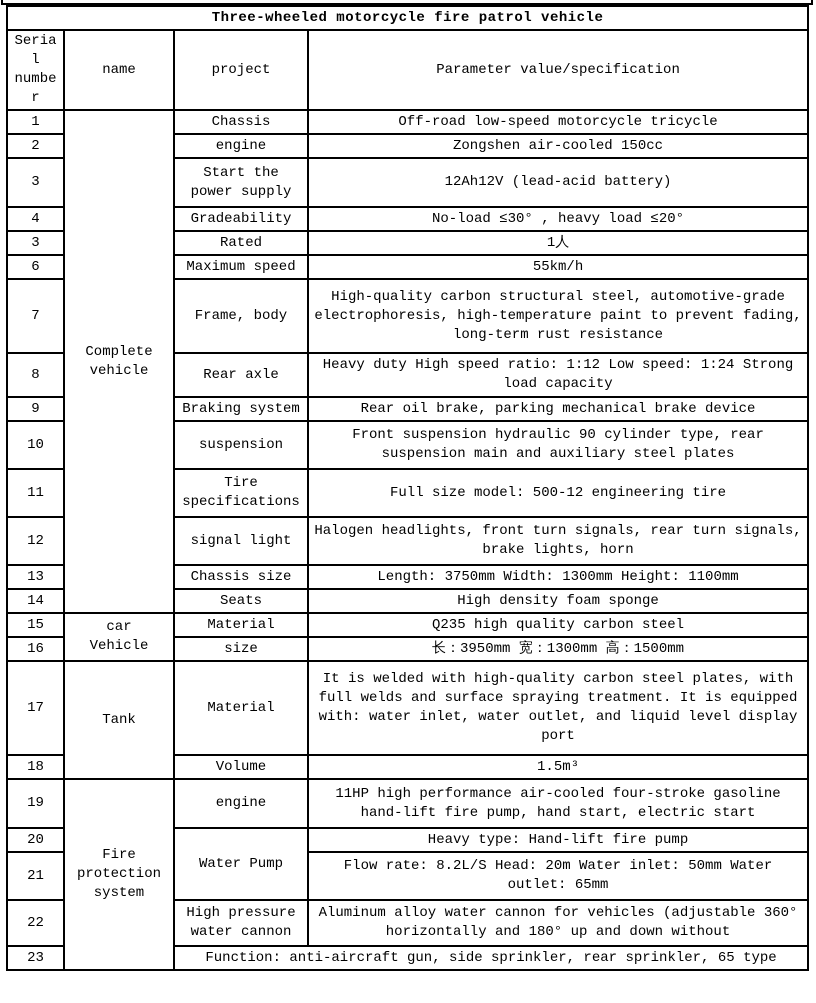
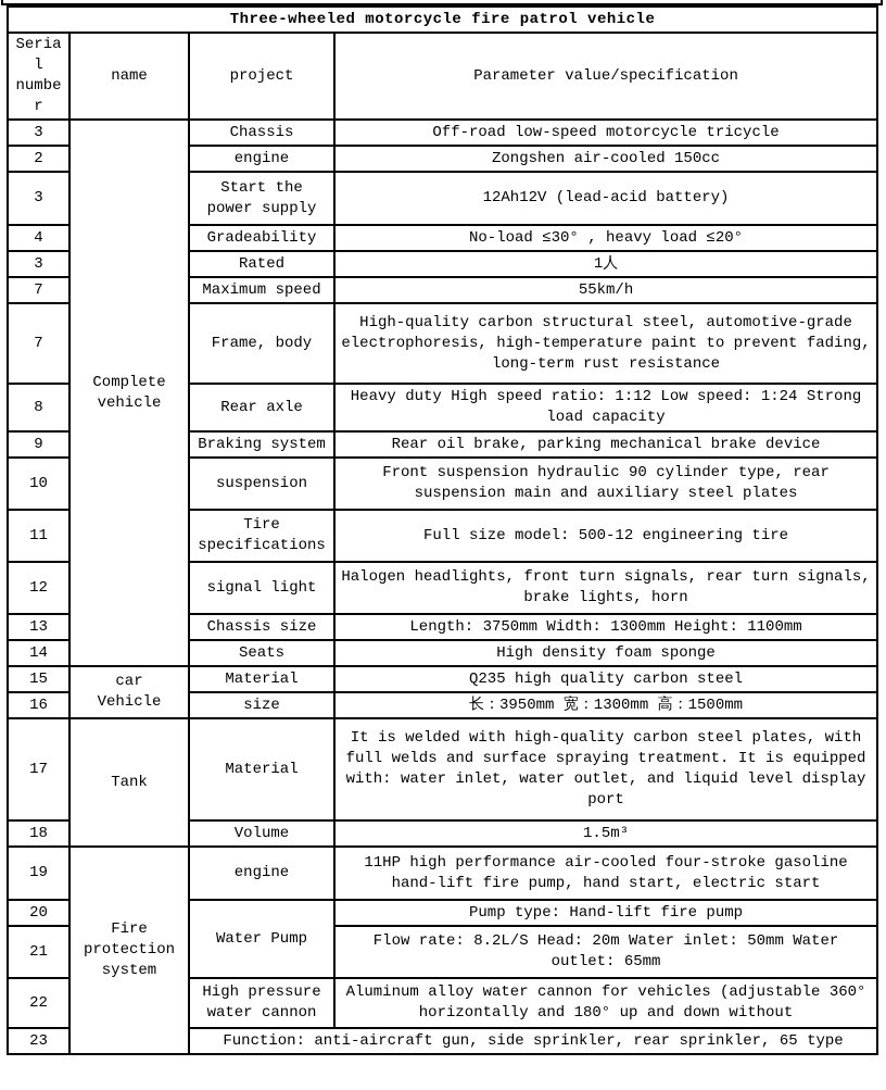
  Three-wheeled motorcycle fire patrol vehicle
  Serial number	name	project	Parameter value/specification
- 1	Complete vehicle	Chassis	Off-road low-speed motorcycle tricycle
+ 3	Complete vehicle	Chassis	Off-road low-speed motorcycle tricycle
  2	engine	Zongshen air-cooled 150cc
  3	Start the power supply	12Ah12V (lead-acid battery)
  4	Gradeability	No-load ≤30° , heavy load ≤20°
  3	Rated	1人
- 6	Maximum speed	55km/h
+ 7	Maximum speed	55km/h
  7	Frame, body	High-quality carbon structural steel, automotive-grade electrophoresis, high-temperature paint to prevent fading, long-term rust resistance
  8	Rear axle	Heavy duty High speed ratio: 1:12 Low speed: 1:24 Strong load capacity
  9	Braking system	Rear oil brake, parking mechanical brake device
  10	suspension	Front suspension hydraulic 90 cylinder type, rear suspension main and auxiliary steel plates
  11	Tire specifications	Full size model: 500-12 engineering tire
  12	signal light	Halogen headlights, front turn signals, rear turn signals, brake lights, horn
  13	Chassis size	Length: 3750mm Width: 1300mm Height: 1100mm
  14	Seats	High density foam sponge
  15	car Vehicle	Material	Q235 high quality carbon steel
  16	size	长：3950mm 宽：1300mm 高：1500mm
  17	Tank	Material	It is welded with high-quality carbon steel plates, with full welds and surface spraying treatment. It is equipped with: water inlet, water outlet, and liquid level display port
  18	Volume	1.5m³
  19	Fire protection system	engine	11HP high performance air-cooled four-stroke gasoline hand-lift fire pump, hand start, electric start
- 20	Water Pump	Heavy type: Hand-lift fire pump
+ 20	Water Pump	Pump type: Hand-lift fire pump
  21	Flow rate: 8.2L/S Head: 20m Water inlet: 50mm Water outlet: 65mm
  22	High pressure water cannon	Aluminum alloy water cannon for vehicles (adjustable 360° horizontally and 180° up and down without
  23	Function: anti-aircraft gun, side sprinkler, rear sprinkler, 65 type
